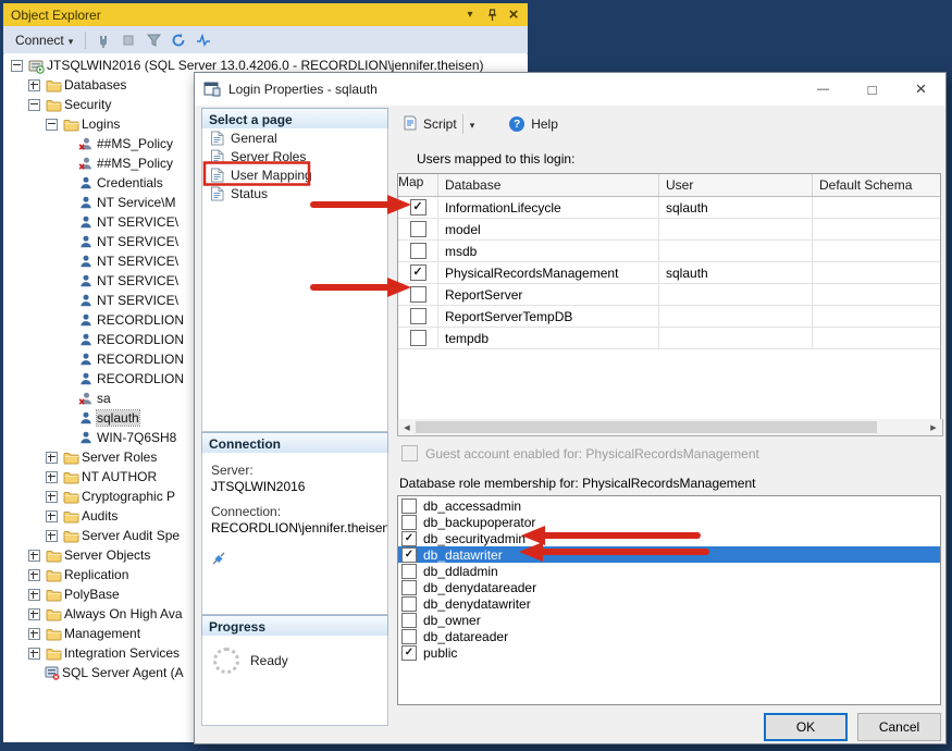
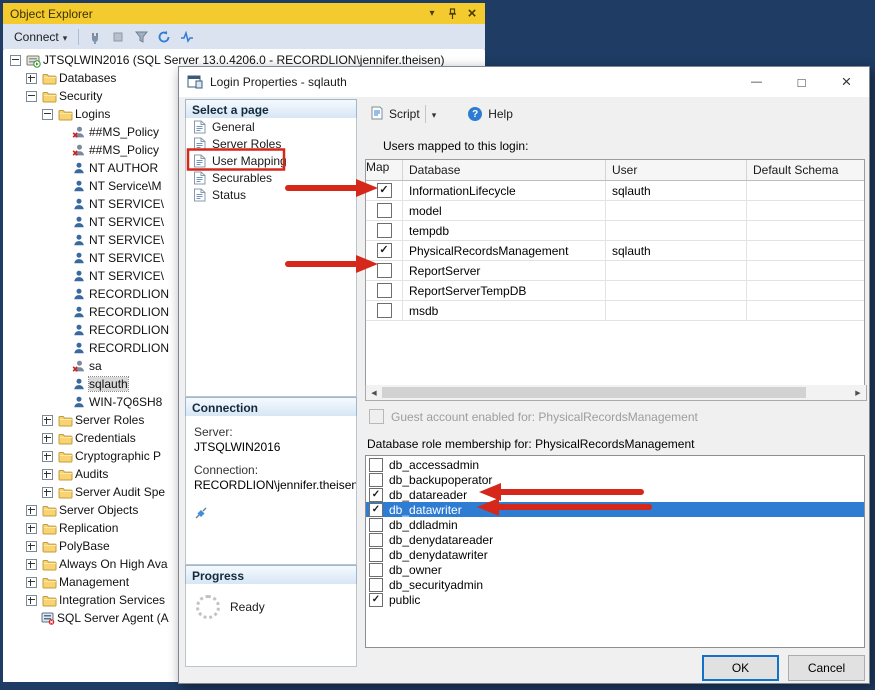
  Object Explorer
  Connect
  JTSQLWIN2016 (SQL Server 13.0.4206.0 - RECORDLION\jennifer.theisen)
  Databases
  Security
  Logins
  ##MS_Policy
  ##MS_Policy
- Credentials
+ NT AUTHOR
  NT Service\M
  NT SERVICE\
  NT SERVICE\
  NT SERVICE\
  NT SERVICE\
  NT SERVICE\
  RECORDLION
  RECORDLION
  RECORDLION
  RECORDLION
  sa
  sqlauth
  WIN-7Q6SH8
  Server Roles
- NT AUTHOR
+ Credentials
  Cryptographic P
  Audits
  Server Audit Spe
  Server Objects
  Replication
  PolyBase
  Always On High Ava
  Management
  Integration Services
  SQL Server Agent (A
  Login Properties - sqlauth
  Script
  Help
  Select a page
  General
  Server Roles
  User Mappin
+ Securables
  Status
  Connection
  Server:
  JTSQLWIN2016
  Connection:
  RECORDLION\jennifer.theis
  Progress
  Ready
  Users mapped to this login:
  Map
  Database
  User
  Default Schema
  InformationLifecycle
  sqlauth
  model
- msdb
+ tempdb
  PhysicalRecordsManagement
  sqlauth
  ReportServer
  ReportServerTempDB
- tempdb
+ msdb
  Guest account enabled for: PhysicalRecordsManagement
  Database role membership for: PhysicalRecordsManagement
  db_accessadmin
  db_backupoperator
- db_securityadmin
+ db_datareader
  db_datawriter
  db_ddladmin
  db_denydatareader
  db_denydatawriter
  db_owner
- db_datareader
+ db_securityadmin
  public
  OK
  Cancel
